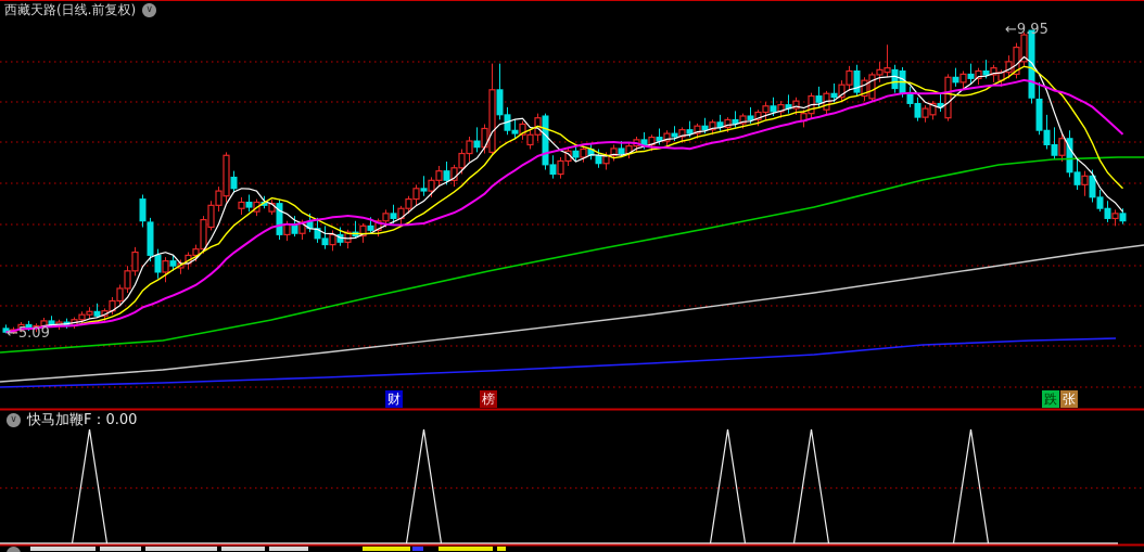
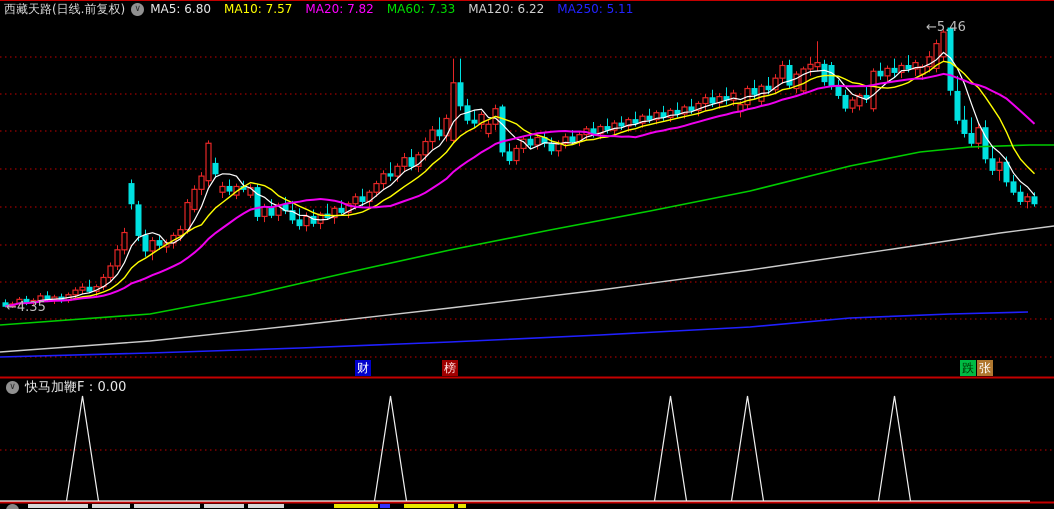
  西藏天路(日线.前复权)
  ∨
+ MA5: 6.80
+ MA10: 7.57
+ MA20: 7.82
+ MA60: 7.33
+ MA120: 6.22
+ MA250: 5.11
  ∨
  快马加鞭F
  ：
  0.00
- ←5.09
+ ←4.35
- ←9.95
+ ←5.46
  财
  榜
  跌
  张
